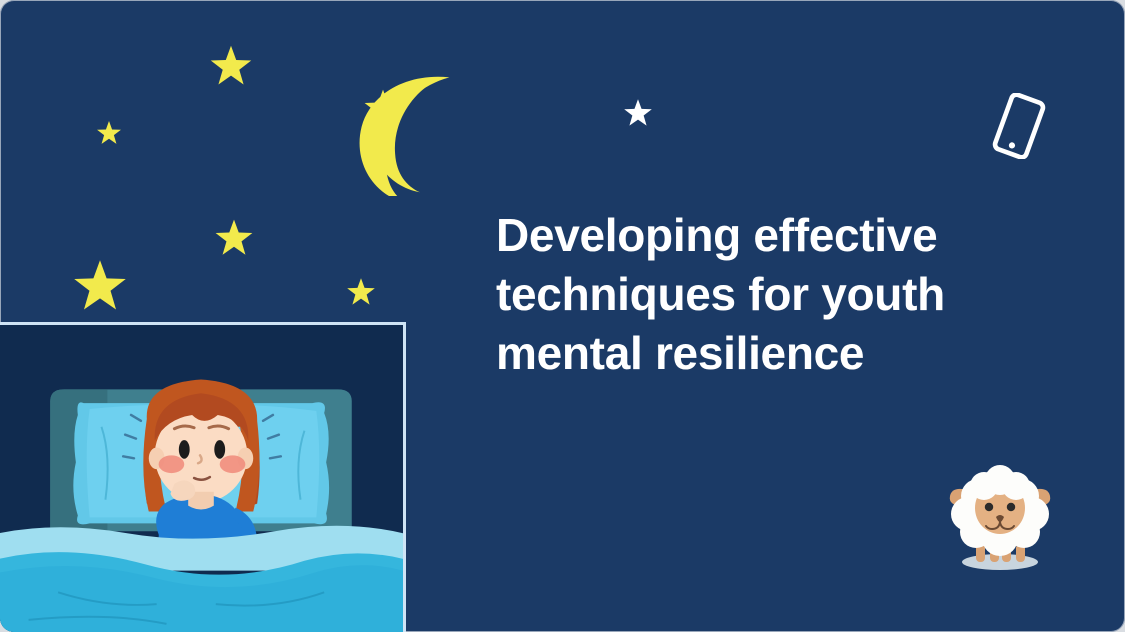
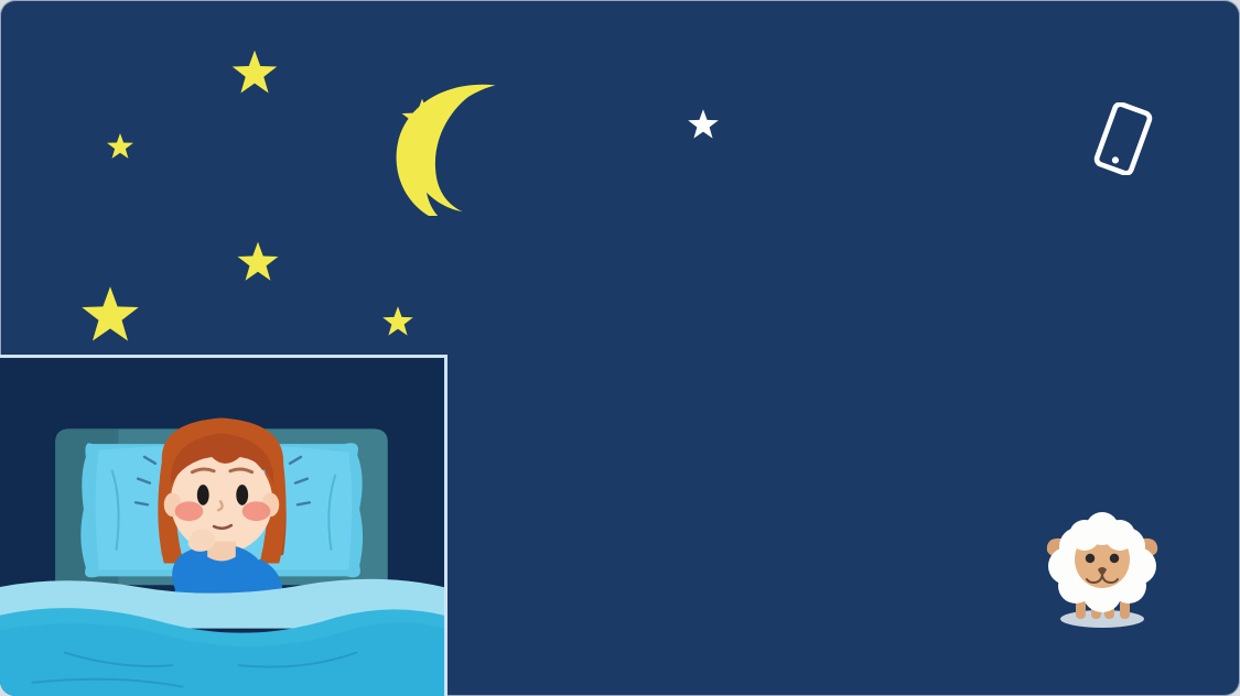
- Developing effective techniques for youth mental resilience
